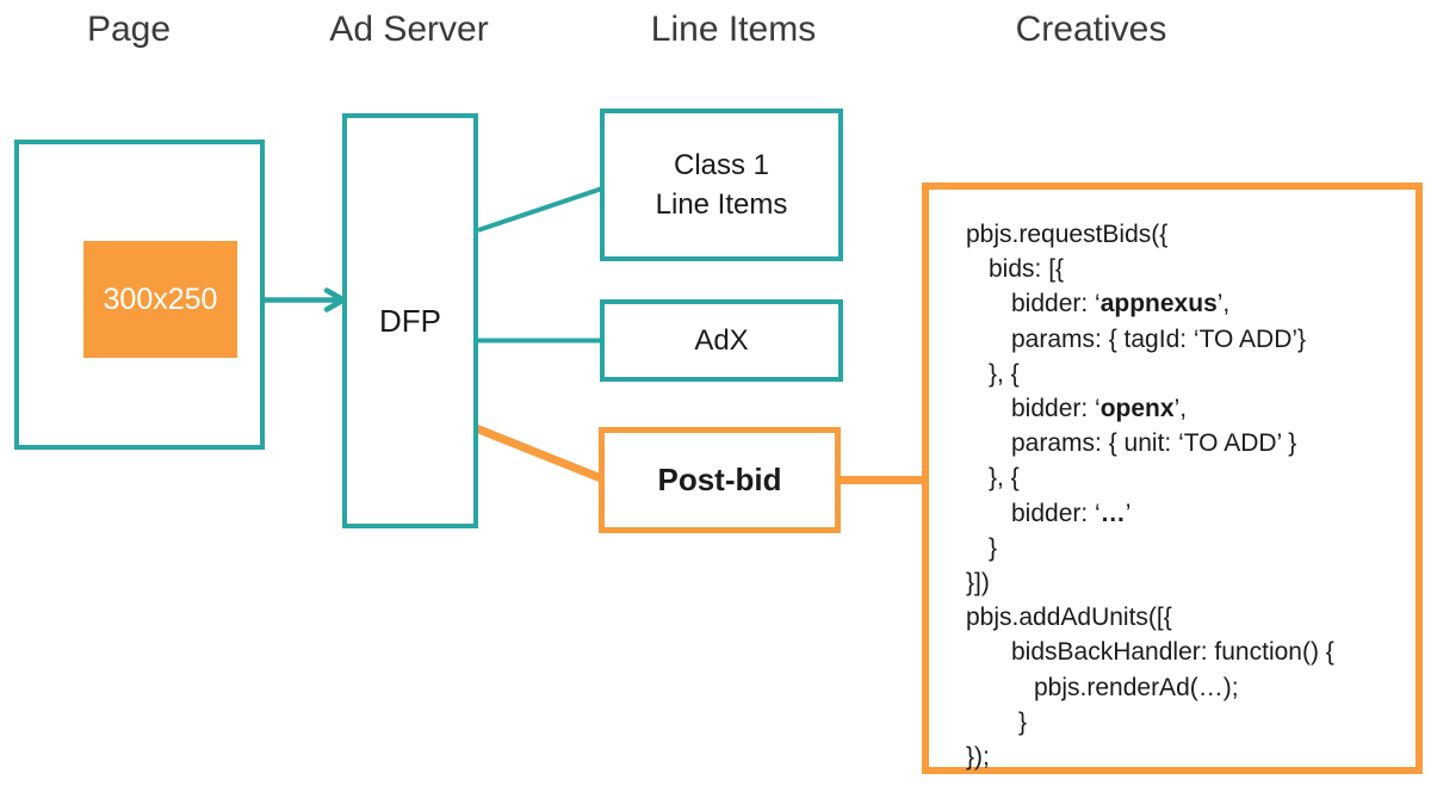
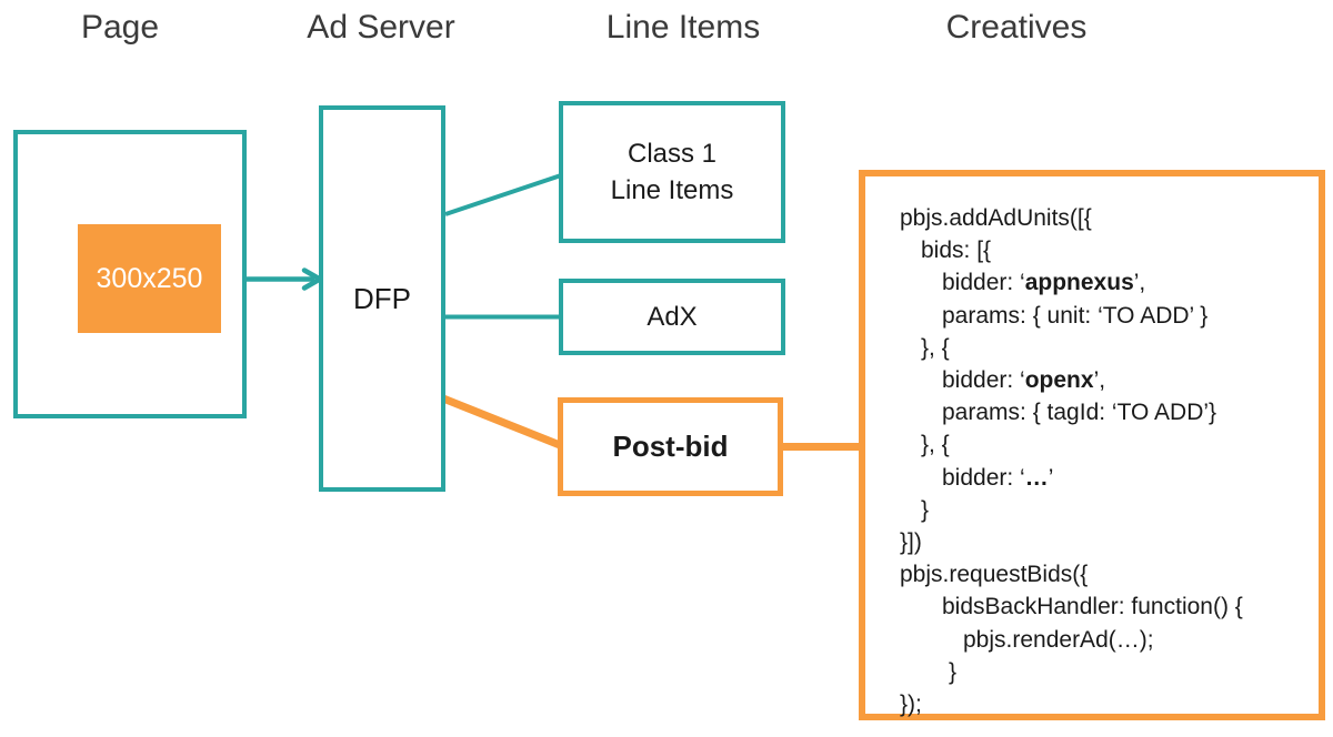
  Page
  Ad Server
  Line Items
  Creatives
  300x250
  DFP
  Class 1
  Line Items
  AdX
  Post-bid
- pbjs.requestBids({
+ pbjs.addAdUnits([{
  bids: [{
  bidder: ‘appnexus’,
- params: { tagId: ‘TO ADD’}
+ params: { unit: ‘TO ADD’ }
  }, {
  bidder: ‘openx’,
- params: { unit: ‘TO ADD’ }
+ params: { tagId: ‘TO ADD’}
  }, {
  bidder: ‘…’
  }
  }])
- pbjs.addAdUnits([{
+ pbjs.requestBids({
  bidsBackHandler: function() {
  pbjs.renderAd(…);
  }
  });
